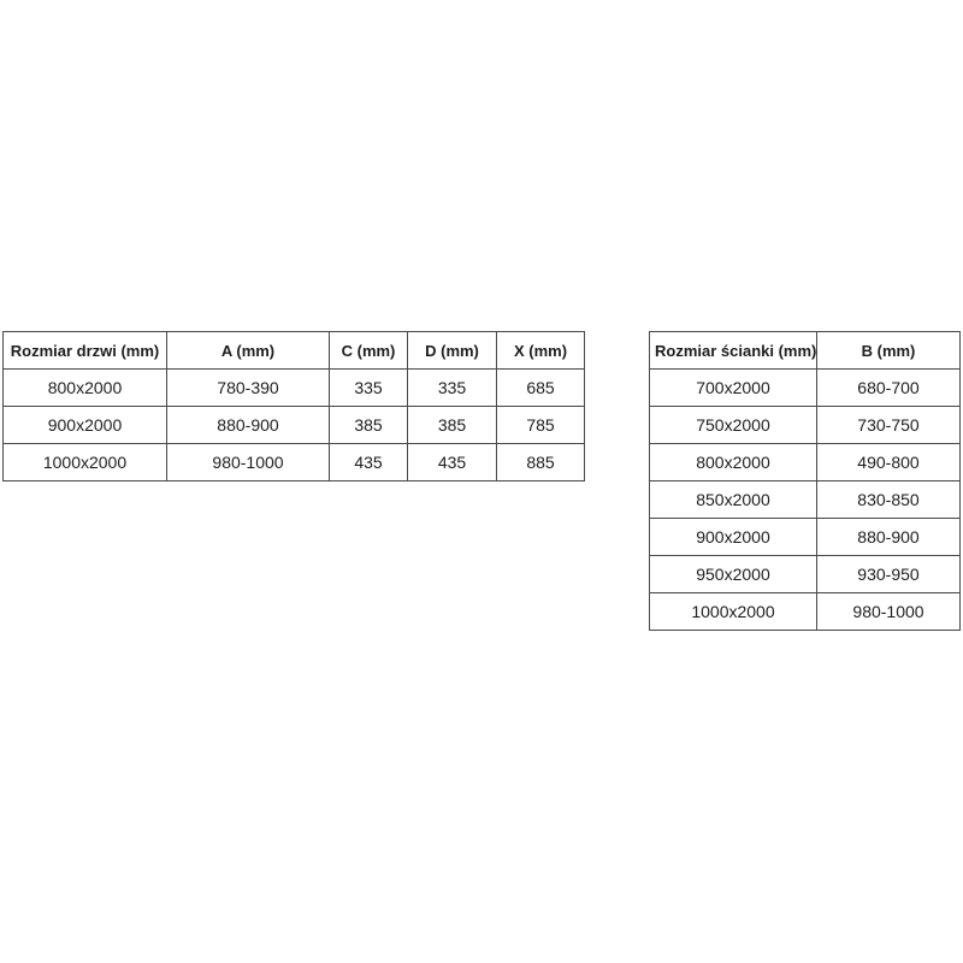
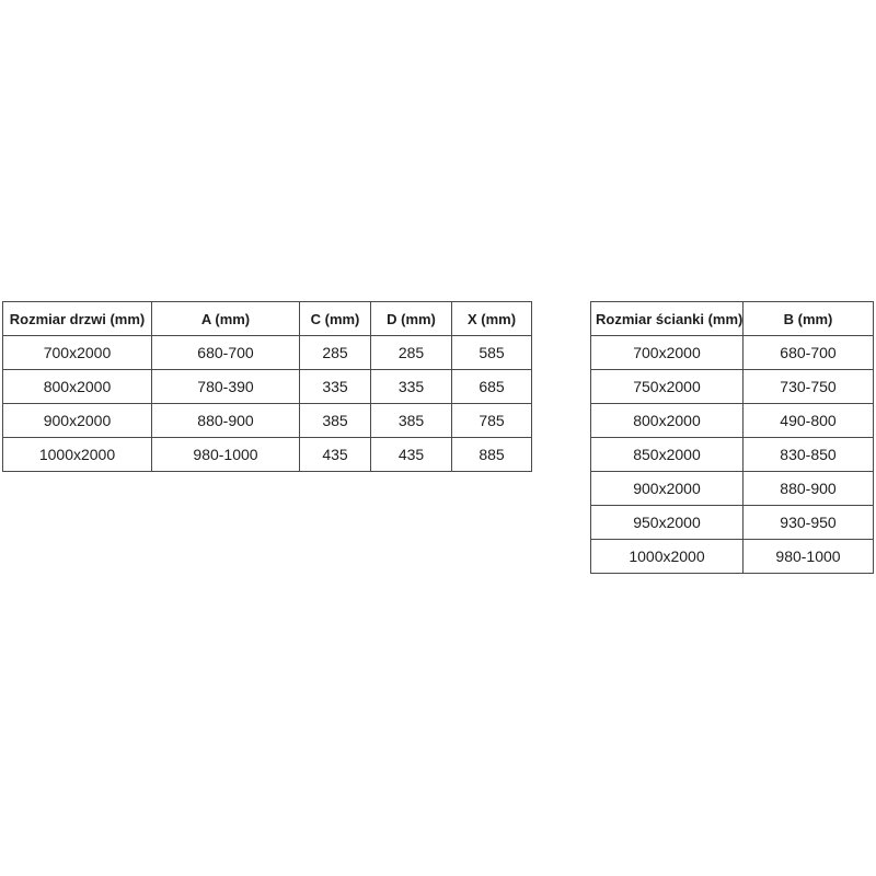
  Rozmiar drzwi (mm)	A (mm)	C (mm)	D (mm)	X (mm)
+ 700x2000	680-700	285	285	585
  800x2000	780-390	335	335	685
  900x2000	880-900	385	385	785
  1000x2000	980-1000	435	435	885
  Rozmiar ścianki (mm)	B (mm)
  700x2000	680-700
  750x2000	730-750
  800x2000	490-800
  850x2000	830-850
  900x2000	880-900
  950x2000	930-950
  1000x2000	980-1000
